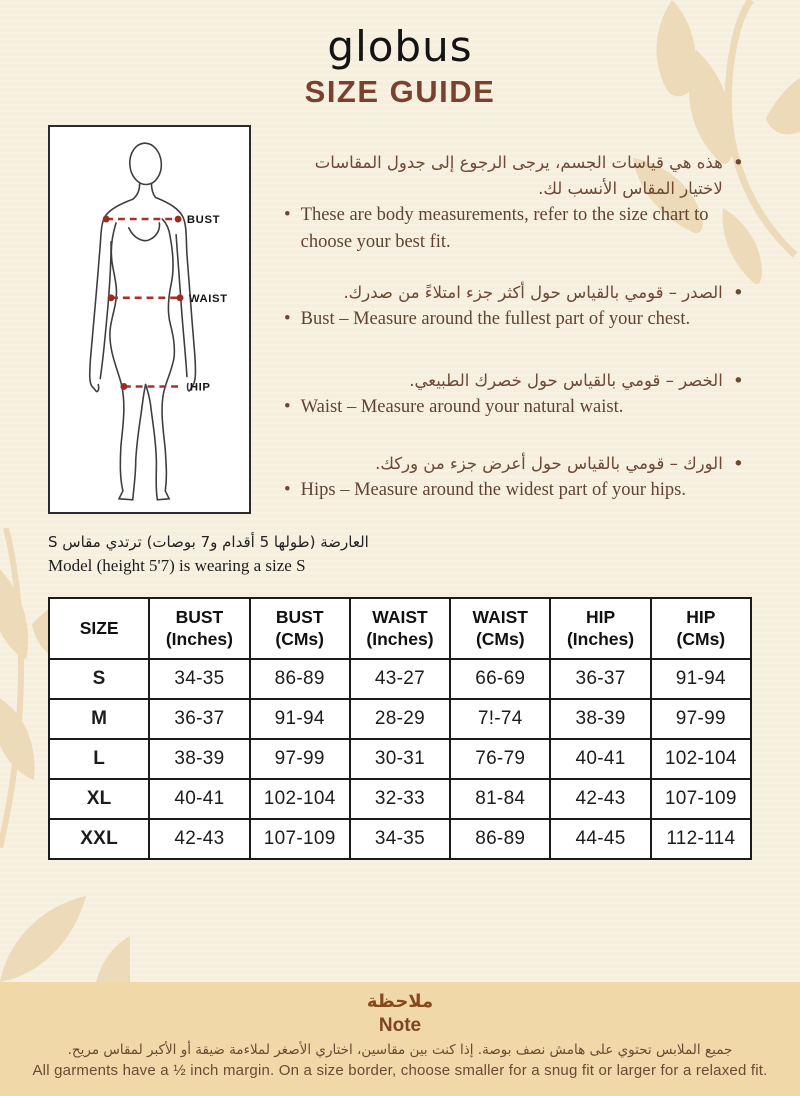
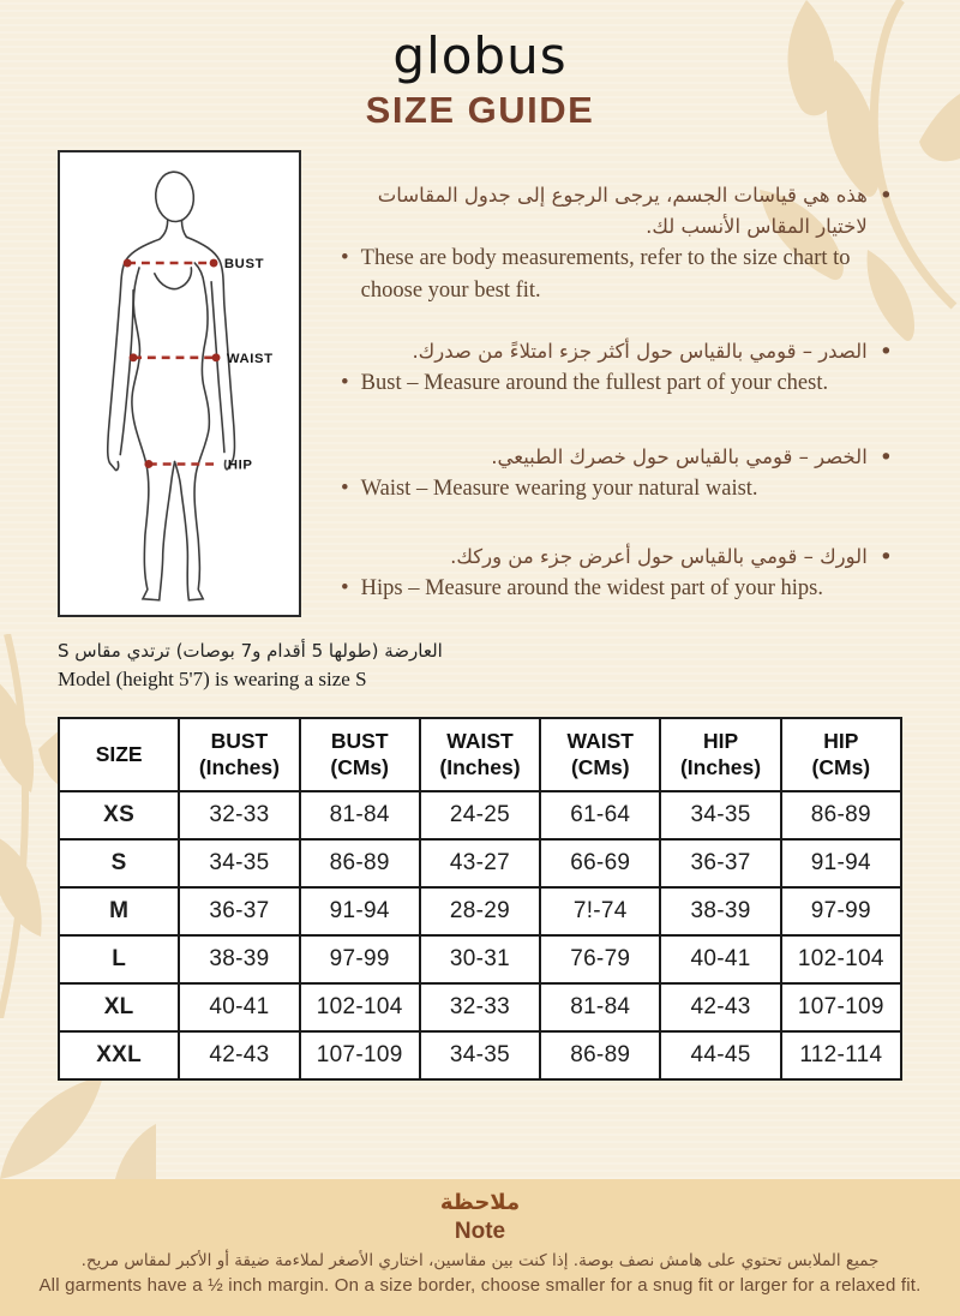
  globus
  SIZE GUIDE
  BUST
  WAIST
  HIP
  •
  هذه هي قياسات الجسم، يرجى الرجوع إلى جدول المقاسات لاختيار المقاس الأنسب لك.
  •
  These are body measurements, refer to the size chart to choose your best fit.
  •
  الصدر – قومي بالقياس حول أكثر جزء امتلاءً من صدرك.
  •
  Bust – Measure around the fullest part of your chest.
  •
  الخصر – قومي بالقياس حول خصرك الطبيعي.
  •
- Waist – Measure around your natural waist.
+ Waist – Measure wearing your natural waist.
  •
  الورك – قومي بالقياس حول أعرض جزء من وركك.
  •
  Hips – Measure around the widest part of your hips.
  العارضة (طولها 5 أقدام و7 بوصات) ترتدي مقاس S
  Model (height 5'7) is wearing a size S
  SIZE	BUST (Inches)	BUST (CMs)	WAIST (Inches)	WAIST (CMs)	HIP (Inches)	HIP (CMs)
+ XS	32-33	81-84	24-25	61-64	34-35	86-89
  S	34-35	86-89	43-27	66-69	36-37	91-94
  M	36-37	91-94	28-29	7!-74	38-39	97-99
  L	38-39	97-99	30-31	76-79	40-41	102-104
  XL	40-41	102-104	32-33	81-84	42-43	107-109
  XXL	42-43	107-109	34-35	86-89	44-45	112-114
  ملاحظة
  Note
  جميع الملابس تحتوي على هامش نصف بوصة. إذا كنت بين مقاسين، اختاري الأصغر لملاءمة ضيقة أو الأكبر لمقاس مريح.
  All garments have a ½ inch margin. On a size border, choose smaller for a snug fit or larger for a relaxed fit.
